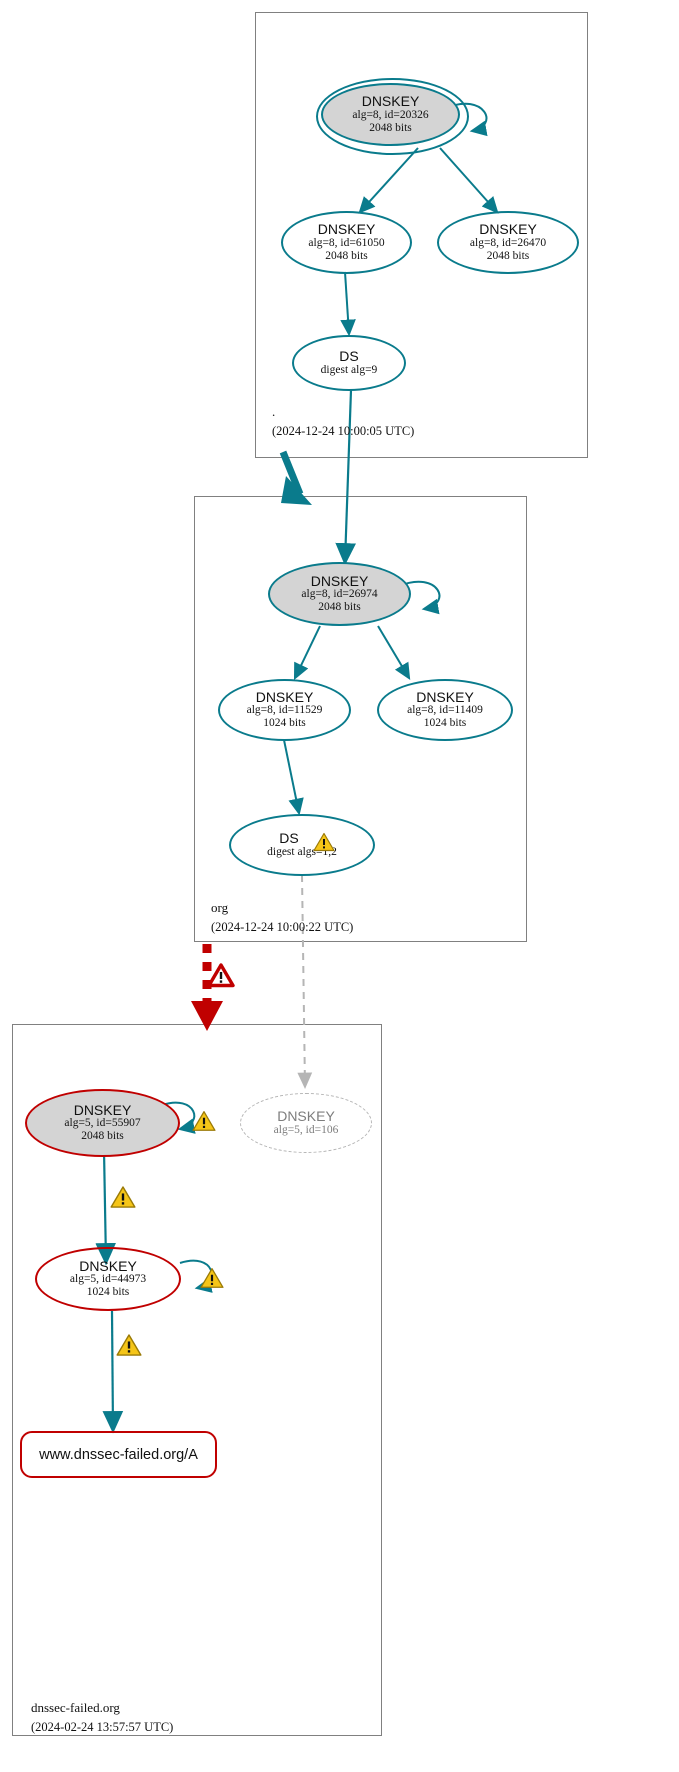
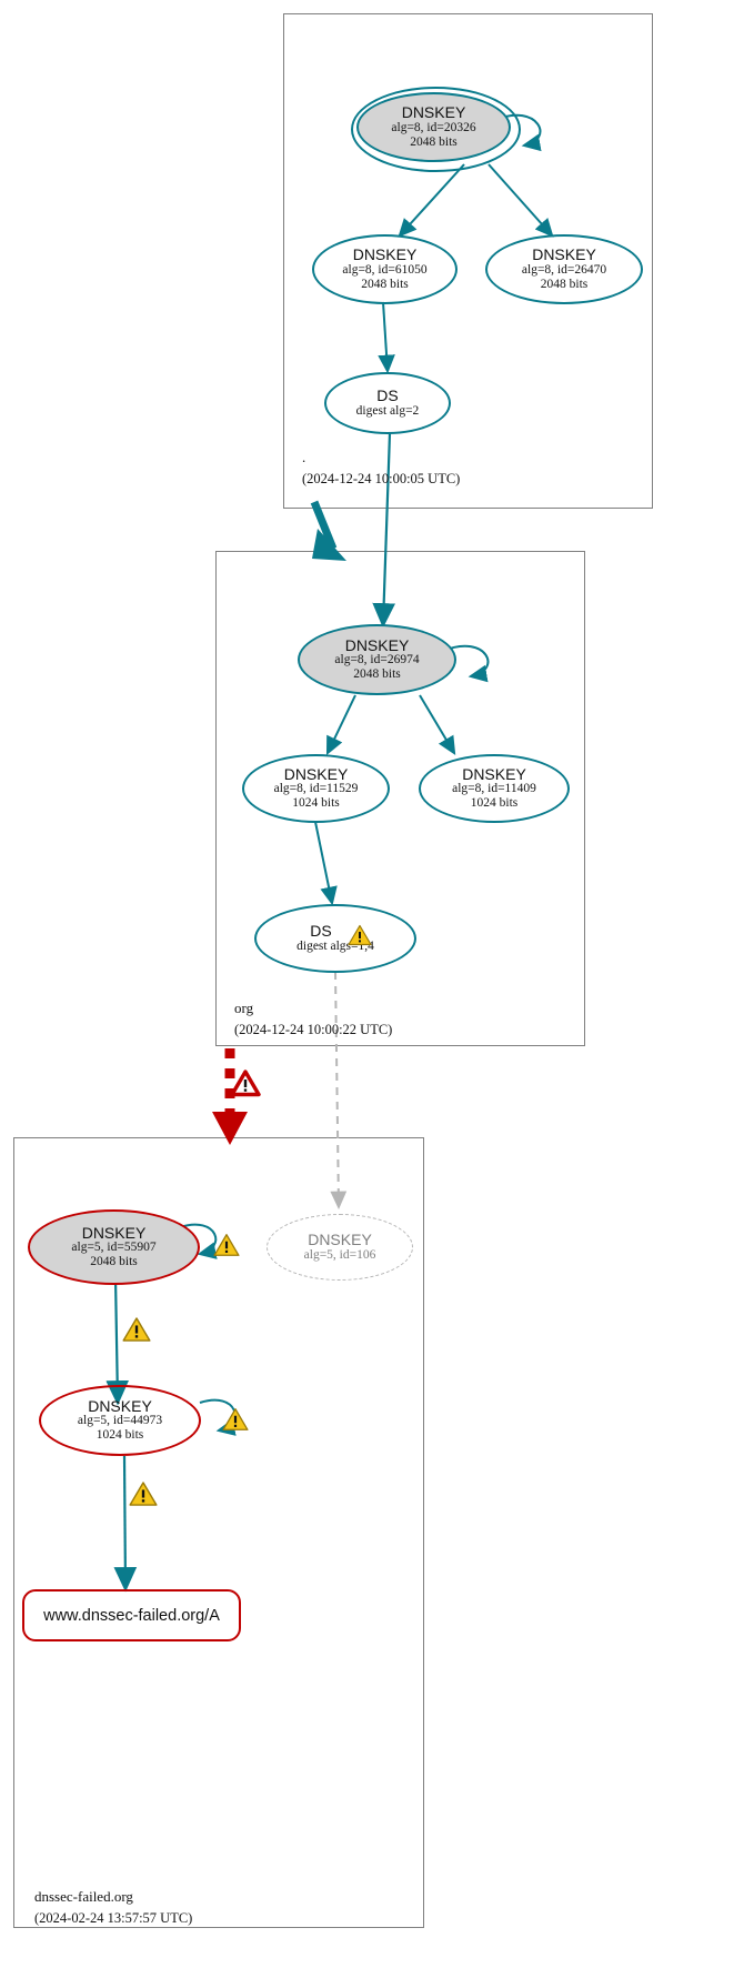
  DNSKEY
  alg=8, id=20326
  2048 bits
  DNSKEY
  alg=8, id=61050
  2048 bits
  DNSKEY
  alg=8, id=26470
  2048 bits
  DS
- digest alg=9
+ digest alg=2
  .
  (2024-12-24 10:00:05 UTC)
  DNSKEY
  alg=8, id=26974
  2048 bits
  DNSKEY
  alg=8, id=11529
  1024 bits
  DNSKEY
  alg=8, id=11409
  1024 bits
  DS
- digest algs=1,2
+ digest algs=1,4
  org
  (2024-12-24 10:00:22 UTC)
  DNSKEY
  alg=5, id=55907
  2048 bits
  DNSKEY
  alg=5, id=106
  DNSKEY
  alg=5, id=44973
  1024 bits
  www.dnssec-failed.org/A
  dnssec-failed.org
  (2024-02-24 13:57:57 UTC)
